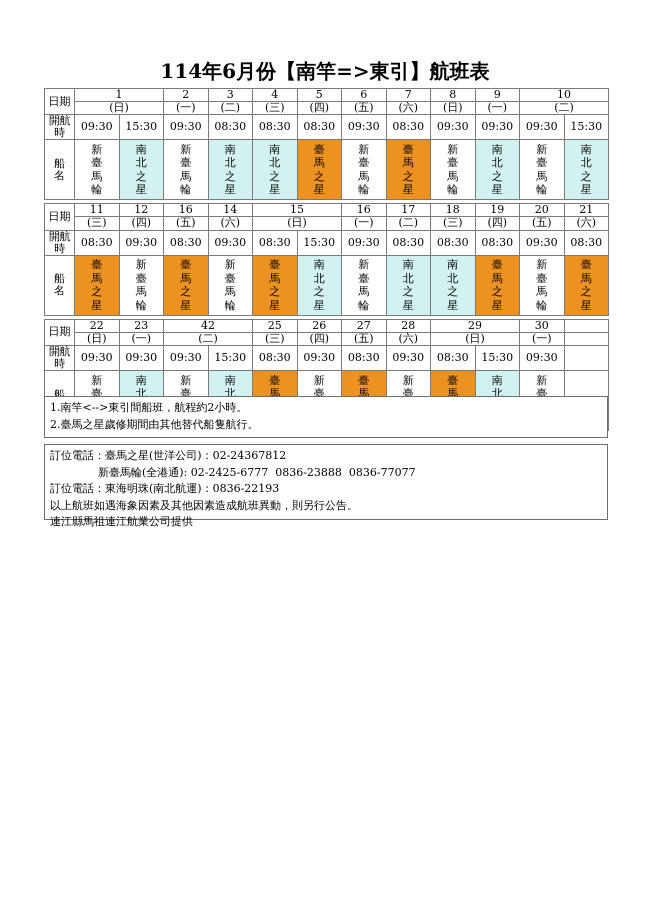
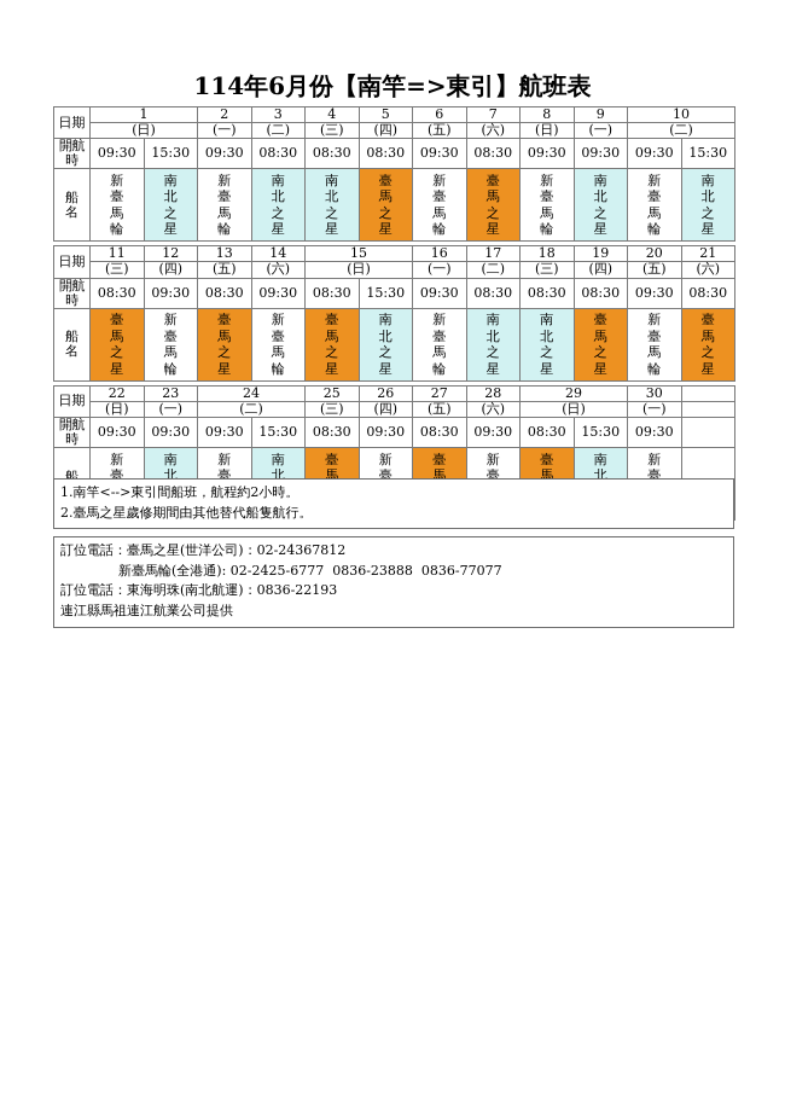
  114年6月份【南竿=>東引】航班表
  日期	1	2	3	4	5	6	7	8	9	10
  (日)	(一)	(二)	(三)	(四)	(五)	(六)	(日)	(一)	(二)
  開航時	09:30	15:30	09:30	08:30	08:30	08:30	09:30	08:30	09:30	09:30	09:30	15:30
  船名	新 臺 馬 輪	南 北 之 星	新 臺 馬 輪	南 北 之 星	南 北 之 星	臺 馬 之 星	新 臺 馬 輪	臺 馬 之 星	新 臺 馬 輪	南 北 之 星	新 臺 馬 輪	南 北 之 星
- 日期	11	12	16	14	15	16	17	18	19	20	21
+ 日期	11	12	13	14	15	16	17	18	19	20	21
  (三)	(四)	(五)	(六)	(日)	(一)	(二)	(三)	(四)	(五)	(六)
  開航時	08:30	09:30	08:30	09:30	08:30	15:30	09:30	08:30	08:30	08:30	09:30	08:30
  船名	臺 馬 之 星	新 臺 馬 輪	臺 馬 之 星	新 臺 馬 輪	臺 馬 之 星	南 北 之 星	新 臺 馬 輪	南 北 之 星	南 北 之 星	臺 馬 之 星	新 臺 馬 輪	臺 馬 之 星
- 日期	22	23	42	25	26	27	28	29	30
+ 日期	22	23	24	25	26	27	28	29	30
  (日)	(一)	(二)	(三)	(四)	(五)	(六)	(日)	(一)
  開航時	09:30	09:30	09:30	15:30	08:30	09:30	08:30	09:30	08:30	15:30	09:30
  1.南竿<-->東引間船班，航程約2小時。
  2.臺馬之星歲修期間由其他替代船隻航行。
  訂位電話：臺馬之星(世洋公司)：02-24367812
  新臺馬輪(全港通): 02-2425-6777 0836-23888 0836-77077
  訂位電話：東海明珠(南北航運)：0836-22193
- 以上航班如遇海象因素及其他因素造成航班異動，則另行公告。
  連江縣馬祖連江航業公司提供
